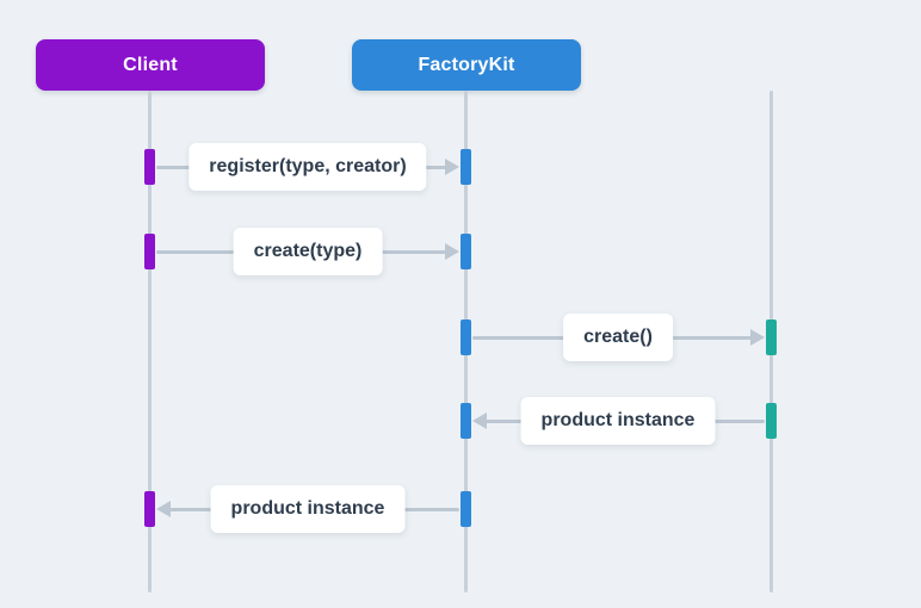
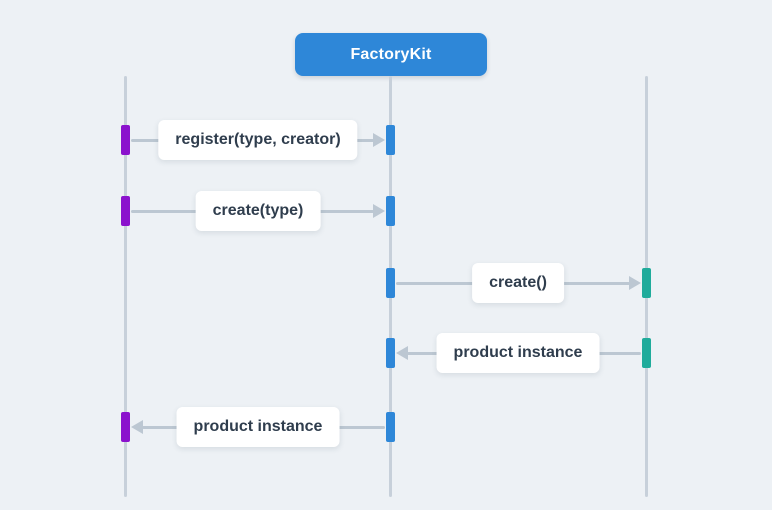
- Client
  FactoryKit
  register(type, creator)
  create(type)
  create()
  product instance
  product instance
